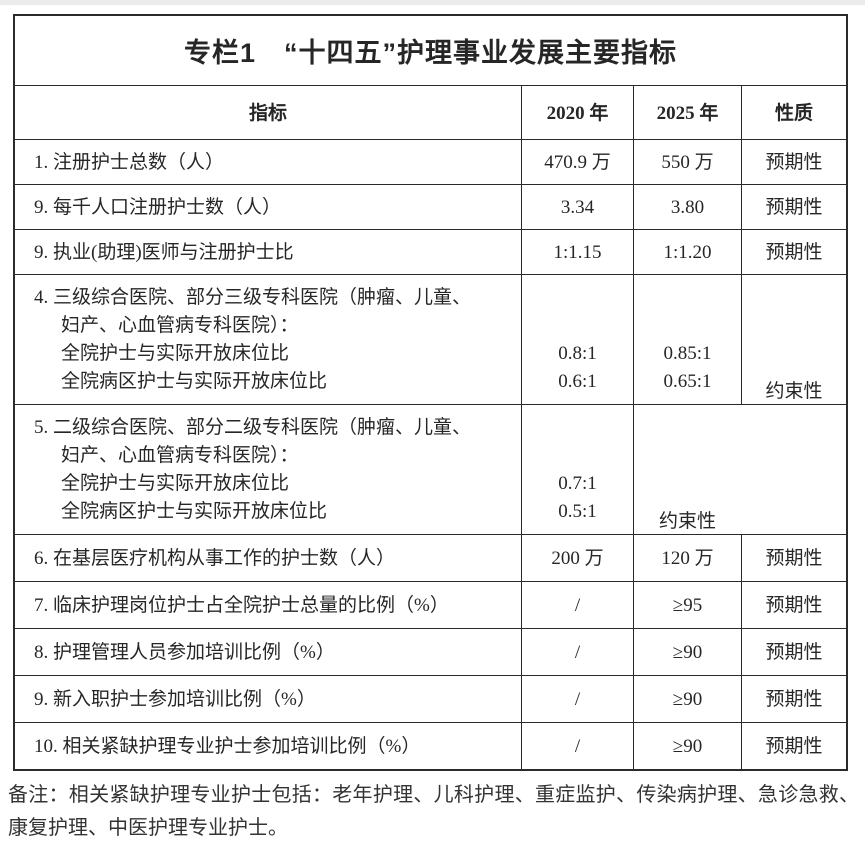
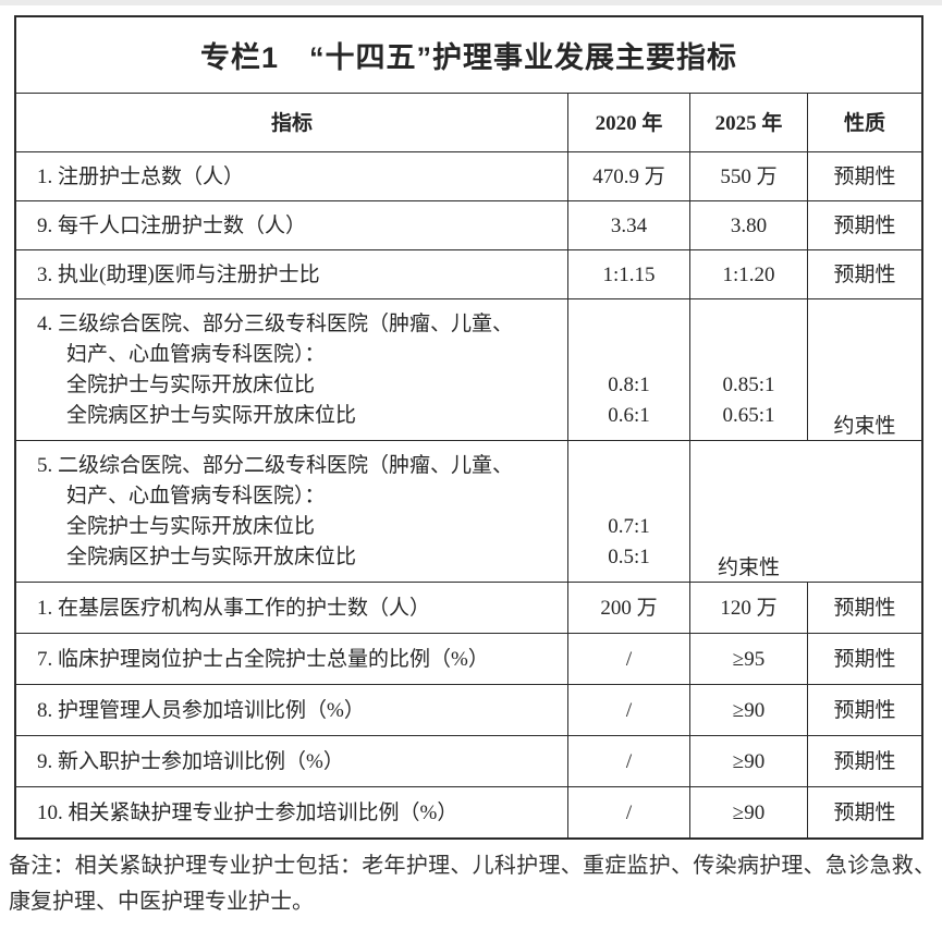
  专栏1 “十四五”护理事业发展主要指标
  指标
  2020 年
  2025 年
  性质
  1. 注册护士总数（人）
  470.9 万
  550 万
  预期性
  9. 每千人口注册护士数（人）
  3.34
  3.80
  预期性
- 9. 执业(助理)医师与注册护士比
+ 3. 执业(助理)医师与注册护士比
  1:1.15
  1:1.20
  预期性
  4. 三级综合医院、部分三级专科医院（肿瘤、儿童、
  妇产、心血管病专科医院）：
  全院护士与实际开放床位比
  全院病区护士与实际开放床位比
  0.8:1
  0.6:1
  0.85:1
  0.65:1
  约束性
  5. 二级综合医院、部分二级专科医院（肿瘤、儿童、
  妇产、心血管病专科医院）：
  全院护士与实际开放床位比
  全院病区护士与实际开放床位比
  0.7:1
  0.5:1
  约束性
- 6. 在基层医疗机构从事工作的护士数（人）
+ 1. 在基层医疗机构从事工作的护士数（人）
  200 万
  120 万
  预期性
  7. 临床护理岗位护士占全院护士总量的比例（%）
  /
  ≥95
  预期性
  8. 护理管理人员参加培训比例（%）
  /
  ≥90
  预期性
  9. 新入职护士参加培训比例（%）
  /
  ≥90
  预期性
  10. 相关紧缺护理专业护士参加培训比例（%）
  /
  ≥90
  预期性
  备注：相关紧缺护理专业护士包括：老年护理、儿科护理、重症监护、传染病护理、急诊急救、康复护理、中医护理专业护士。
